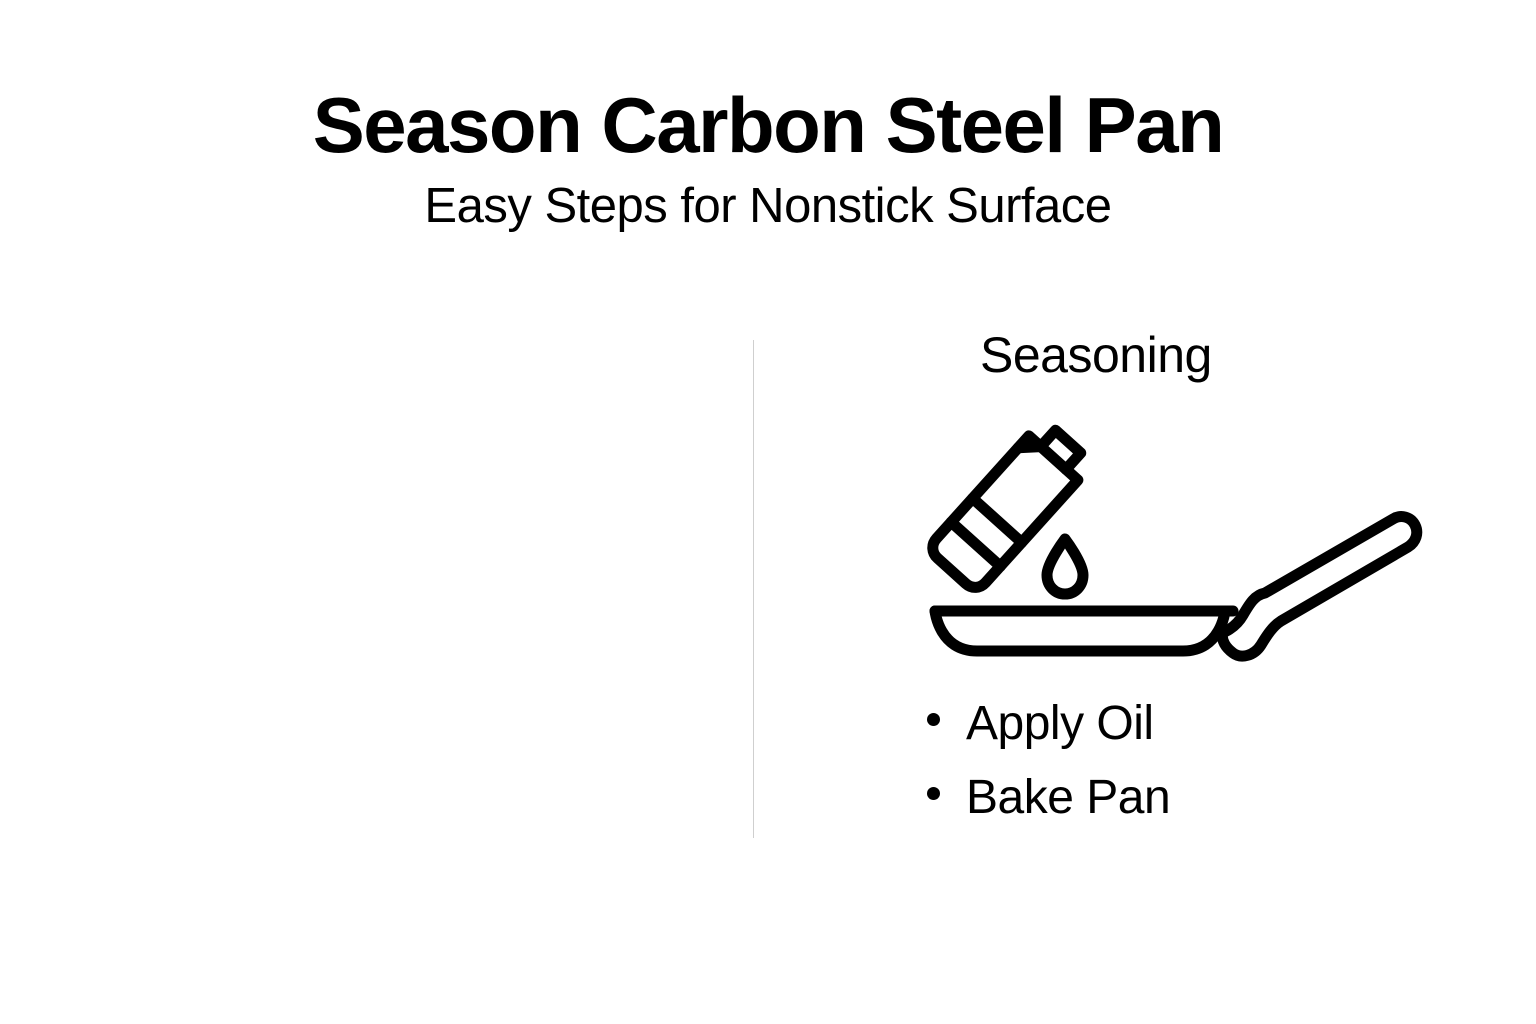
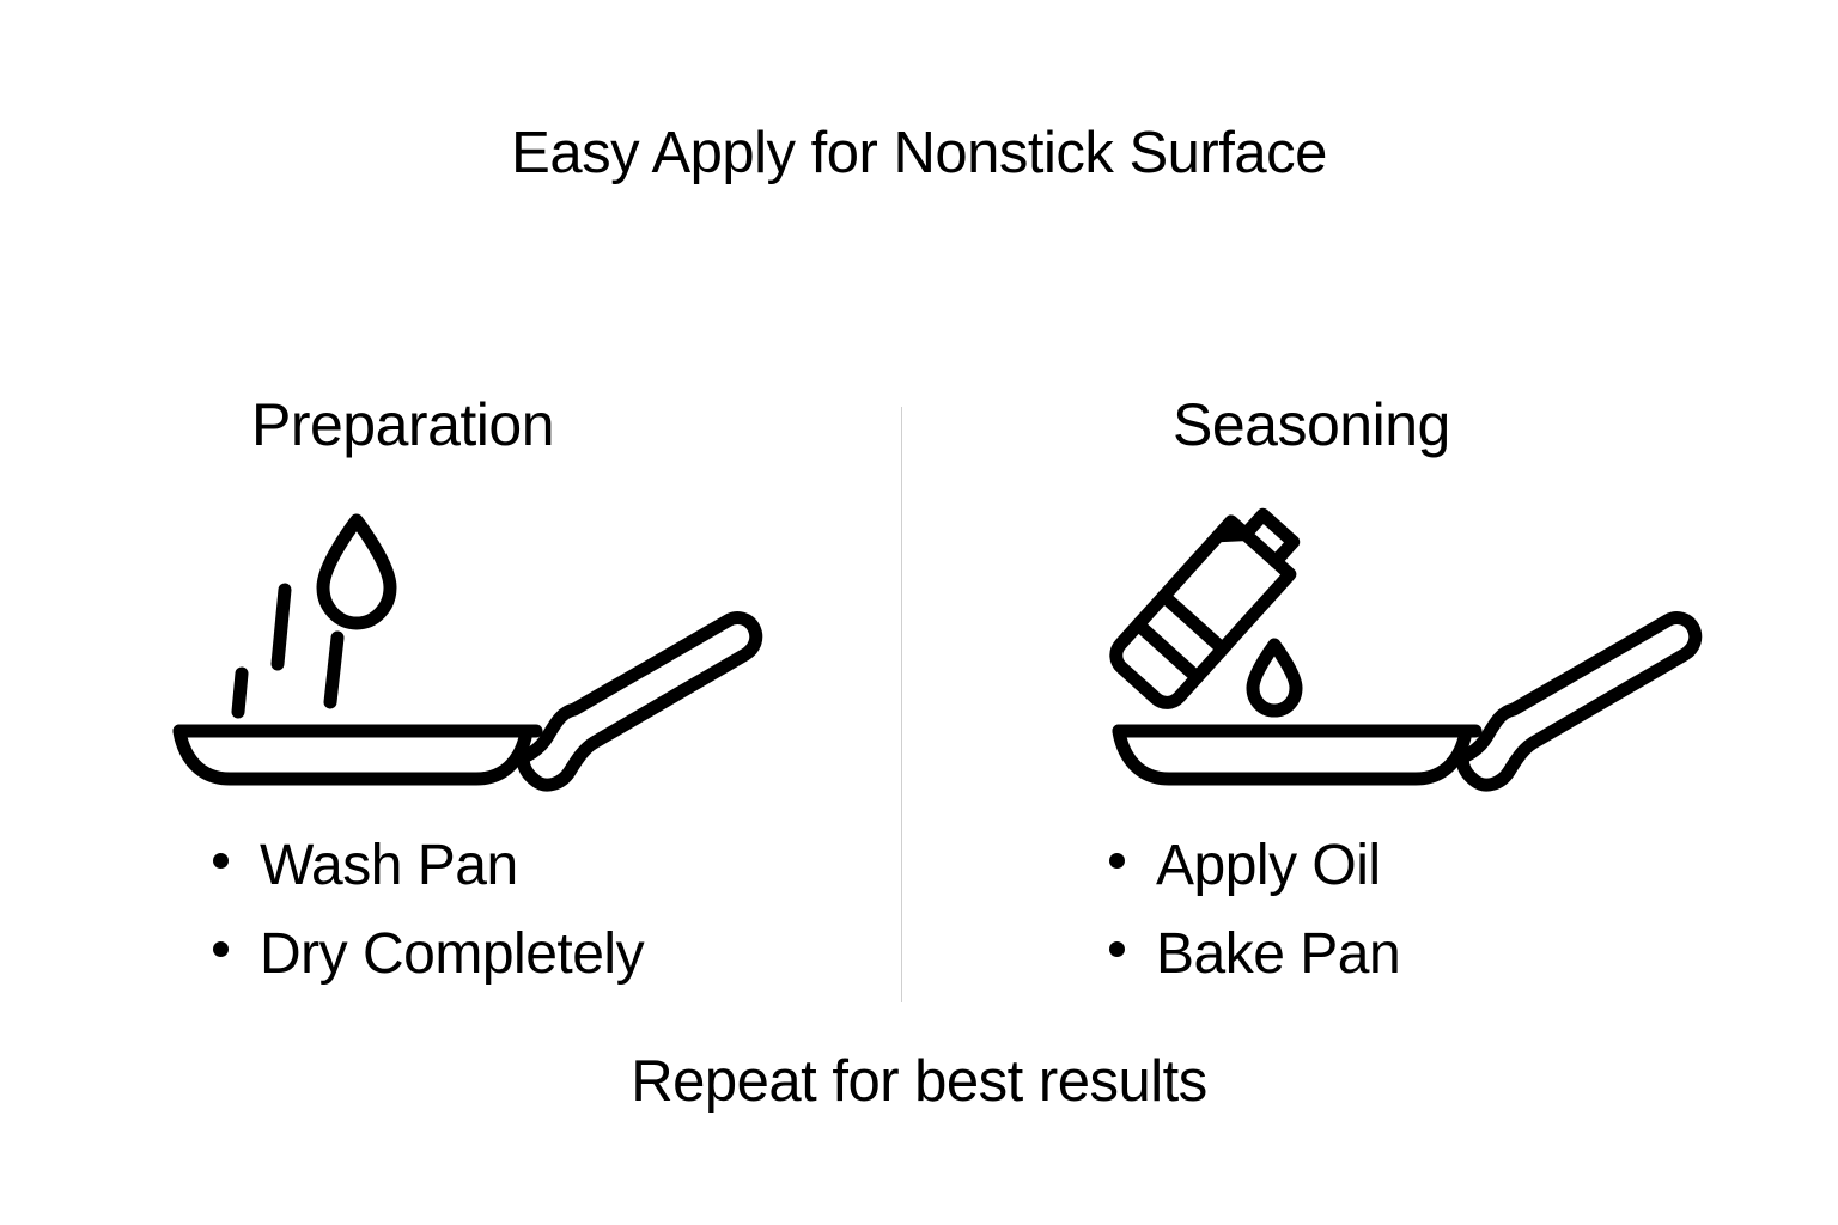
- Season Carbon Steel Pan
- Easy Steps for Nonstick Surface
+ Easy Apply for Nonstick Surface
+ Preparation
+ Wash Pan
+ Dry Completely
  Seasoning
  Apply Oil
  Bake Pan
+ Repeat for best results
